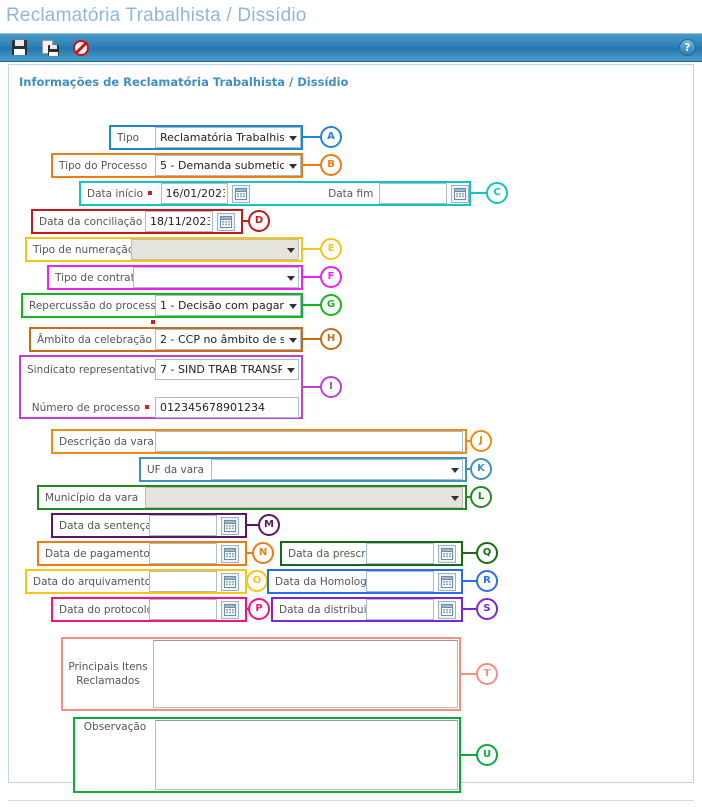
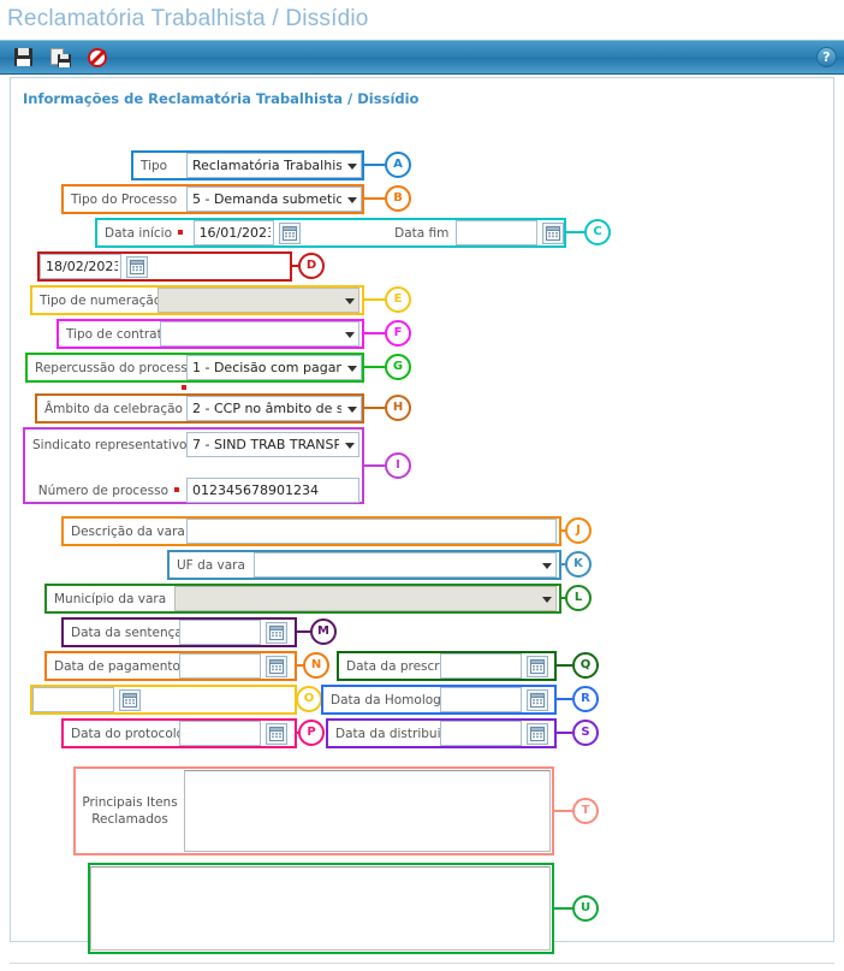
  Reclamatória Trabalhista / Dissídio
  ?
  Informações de Reclamatória Trabalhista / Dissídio
  Tipo
  Reclamatória Trabalhis
  A
  Tipo do Processo
  5 - Demanda submetid
  B
  Data início
  16/01/202
  Data fim
  C
- Data da conciliação
- 18/11/2023
+ 18/02/2023
  D
  Tipo de numeraçã
  E
  Tipo de contra
  F
  Repercussão do process
  1 - Decisão com paga
  G
  Âmbito da celebração
  2 - CCP no âmbito de s
  H
  Sindicato representativo
  7 - SIND TRAB TRANSP
  Número de processo
  012345678901234
  I
  Descrição da vara
  J
  UF da vara
  K
  Município da vara
  L
  Data da sentenç
  M
  Data de pagamento
  N
  Data da prescr
  Q
- Data do arquivamento
  O
  Data da Homolog
  R
  Data do protocol
  P
  Data da distribu
  S
  Principais Itens
  Reclamados
  T
- Observação
  U
